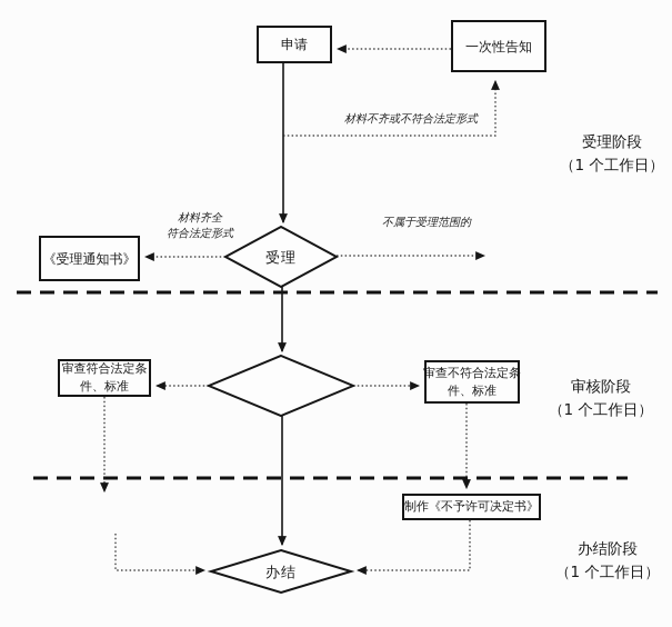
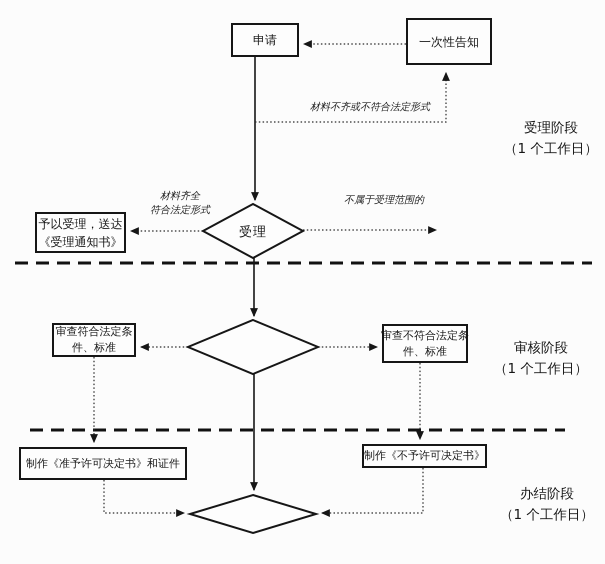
  申请
  一次性告知
+ 予以受理，送达
  《受理通知书》
  审查符合法定条
  件、标准
  审查不符合法定条
  件、标准
+ 制作《准予许可决定书》和证件
  制作《不予许可决定书》
  受理
- 办结
  材料不齐或不符合法定形式
  材料齐全
  符合法定形式
  不属于受理范围的
  受理阶段
  （1 个工作日）
  审核阶段
  （1 个工作日）
  办结阶段
  （1 个工作日）
